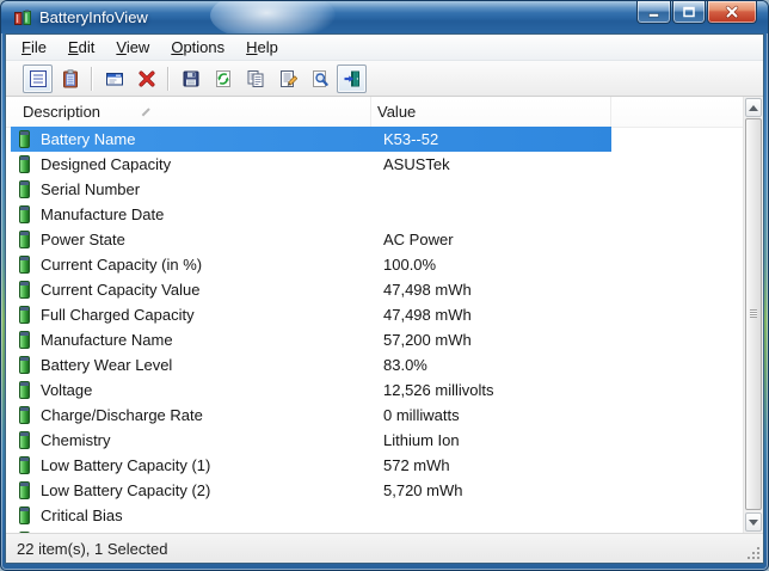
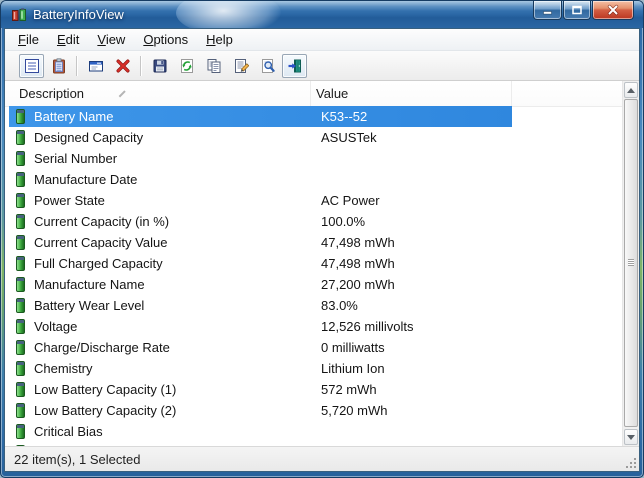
  BatteryInfoView
  File
  Edit
  View
  Options
  Help
  Description
  Value
  Battery Name
  K53--52
  Designed Capacity
  ASUSTek
  Serial Number
  Manufacture Date
  Power State
  AC Power
  Current Capacity (in %)
  100.0%
  Current Capacity Value
  47,498 mWh
  Full Charged Capacity
  47,498 mWh
  Manufacture Name
- 57,200 mWh
+ 27,200 mWh
  Battery Wear Level
  83.0%
  Voltage
  12,526 millivolts
  Charge/Discharge Rate
  0 milliwatts
  Chemistry
  Lithium Ion
  Low Battery Capacity (1)
  572 mWh
  Low Battery Capacity (2)
  5,720 mWh
  Critical Bias
  22 item(s), 1 Selected
